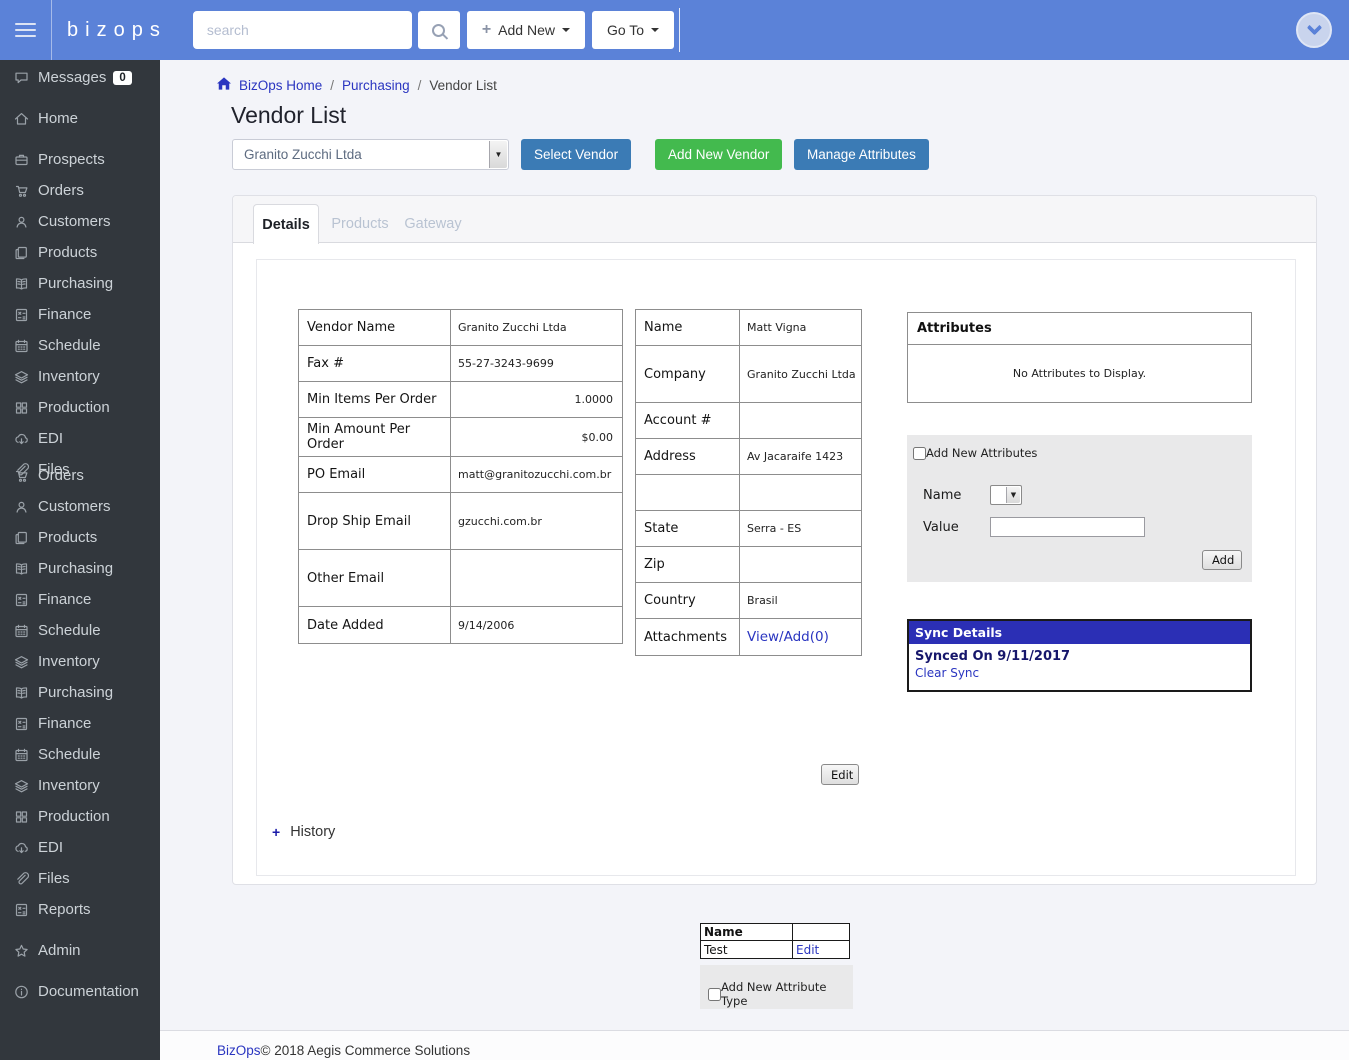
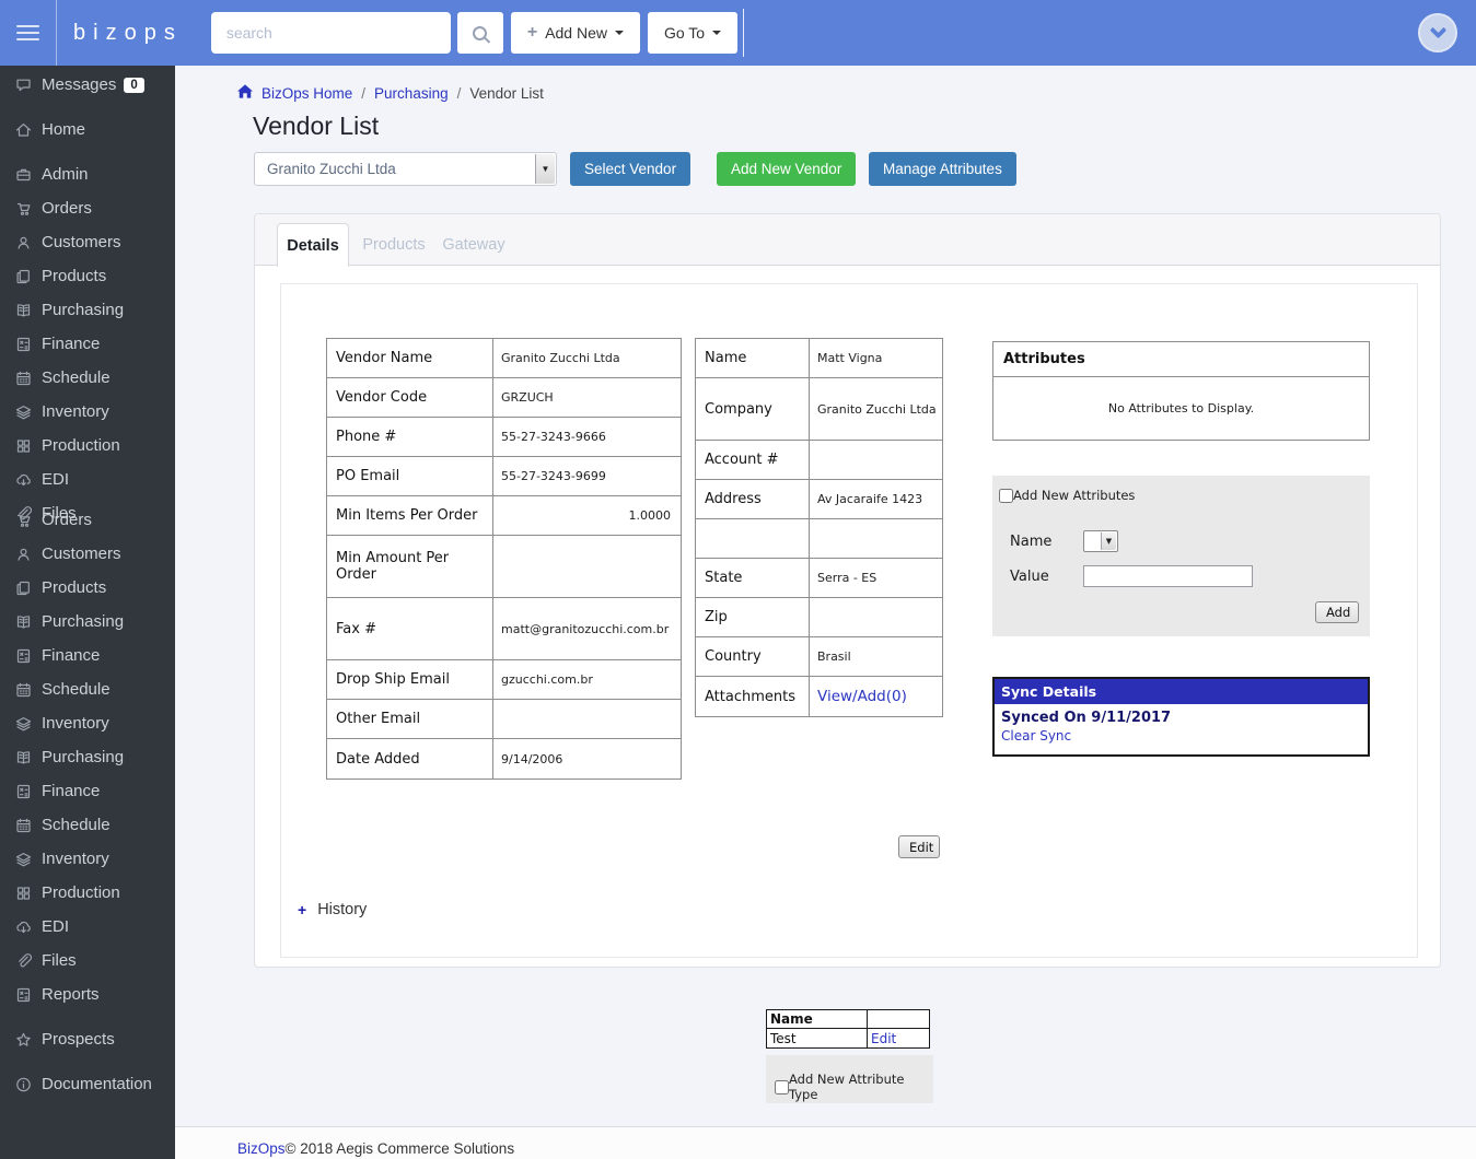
  bizops
  search
  +
  Add New
  Go To
  Messages
  0
  Home
- Prospects
+ Admin
  Orders
  Customers
  Products
  Purchasing
  Finance
  Schedule
  Inventory
  Production
  EDI
  Files
  Orders
  Customers
  Products
  Purchasing
  Finance
  Schedule
  Inventory
  Purchasing
  Finance
  Schedule
  Inventory
  Production
  EDI
  Files
  Reports
- Admin
+ Prospects
  Documentation
  BizOps Home
  /
  Purchasing
  /
  Vendor List
  Vendor List
  Granito Zucchi Ltda
  ▼
  Select Vendor
  Add New Vendor
  Manage Attributes
  Details
  Products
  Gateway
  Vendor Name
  Granito Zucchi Ltda
+ Vendor Code
+ GRZUCH
+ Phone #
+ 55-27-3243-9666
- Fax #
+ PO Email
  55-27-3243-9699
  Min Items Per Order
  1.0000
  Min Amount Per Order
- $0.00
- PO Email
+ Fax #
  matt@granitozucchi.com.br
  Drop Ship Email
  gzucchi.com.br
  Other Email
  Date Added
  9/14/2006
  Name
  Matt Vigna
  Company
  Granito Zucchi Ltda
  Account #
  Address
  Av Jacaraife 1423
  State
  Serra - ES
  Zip
  Country
  Brasil
  Attachments
  View/Add(0)
  Attributes
  No Attributes to Display.
  Add New Attributes
  Name
  ▼
  Value
  Add
  Sync Details
  Synced On 9/11/2017
  Clear Sync
  Edit
  +
  History
  Name
  Test
  Edit
  Add New Attribute Type
  BizOps© 2018 Aegis Commerce Solutions
